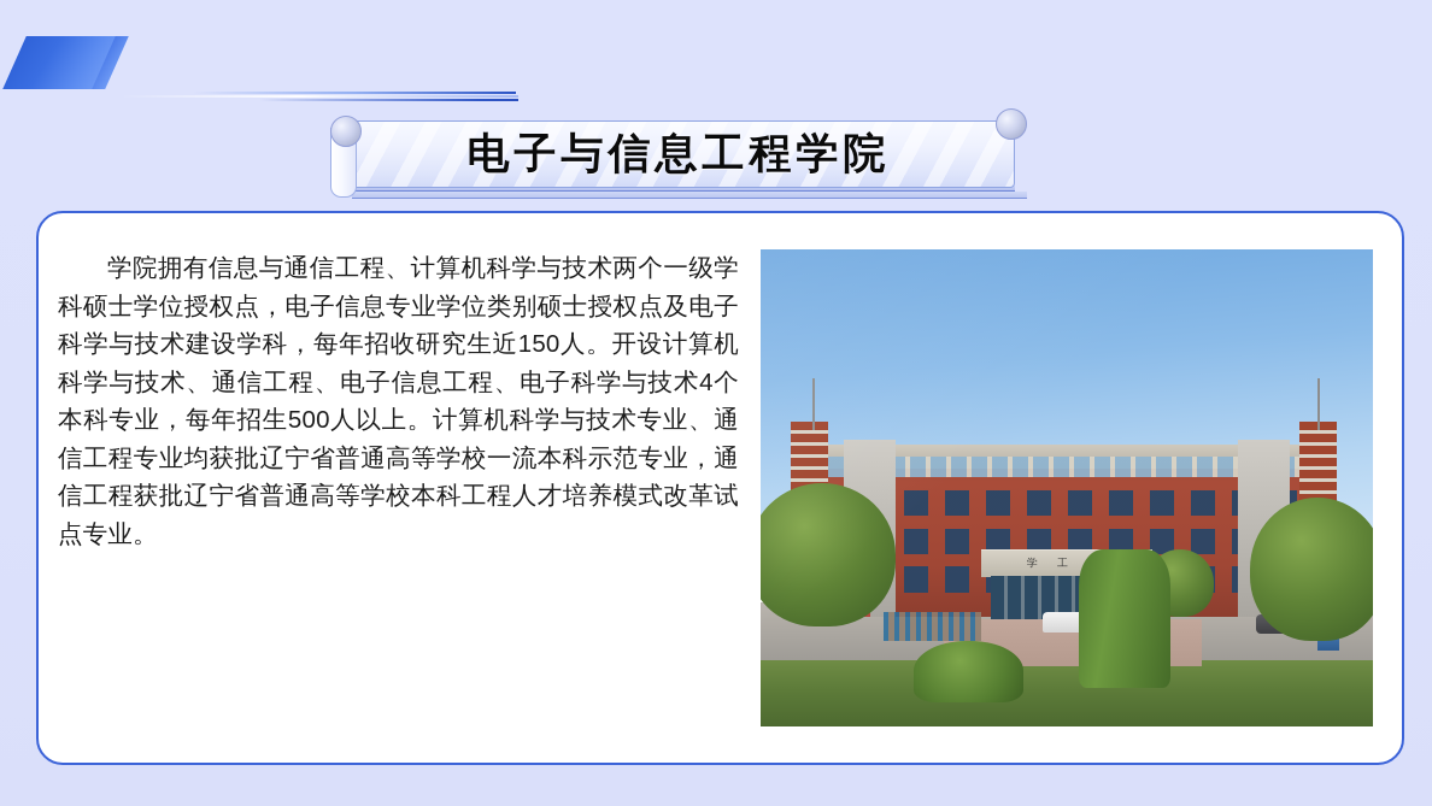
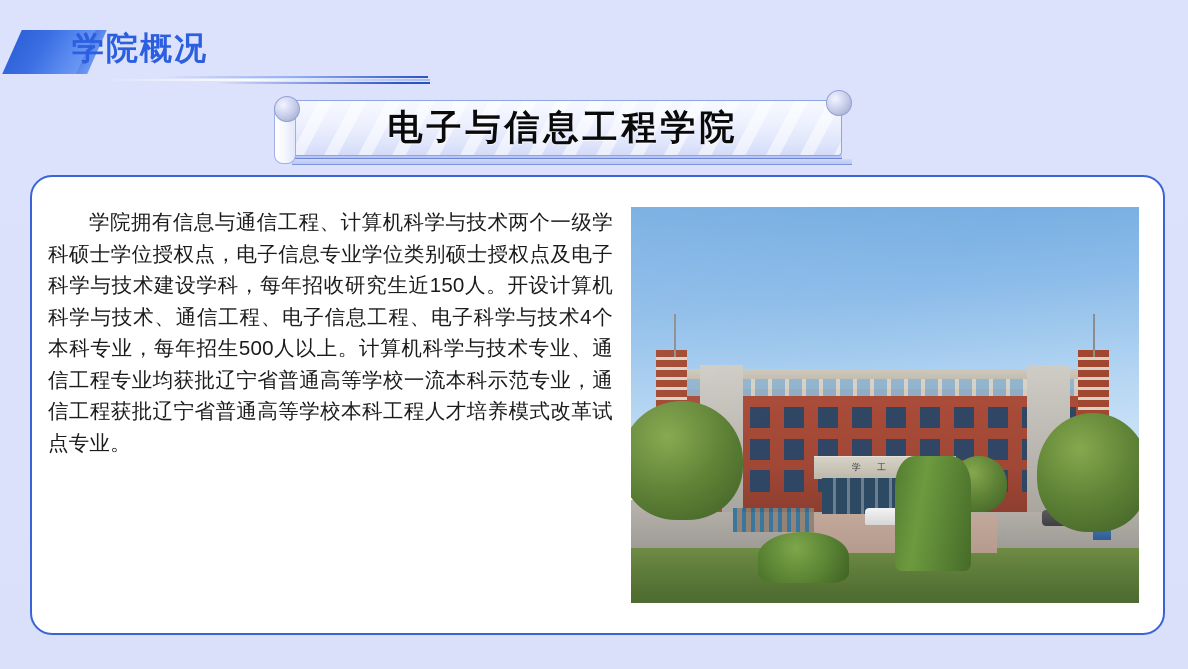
+ 学院概况
  电子与信息工程学院
  学院拥有信息与通信工程、计算机科学与技术两个一级学科硕士学位授权点，电子信息专业学位类别硕士授权点及电子科学与技术建设学科，每年招收研究生近150人。开设计算机科学与技术、通信工程、电子信息工程、电子科学与技术4个本科专业，每年招生500人以上。计算机科学与技术专业、通信工程专业均获批辽宁省普通高等学校一流本科示范专业，通信工程获批辽宁省普通高等学校本科工程人才培养模式改革试点专业。
